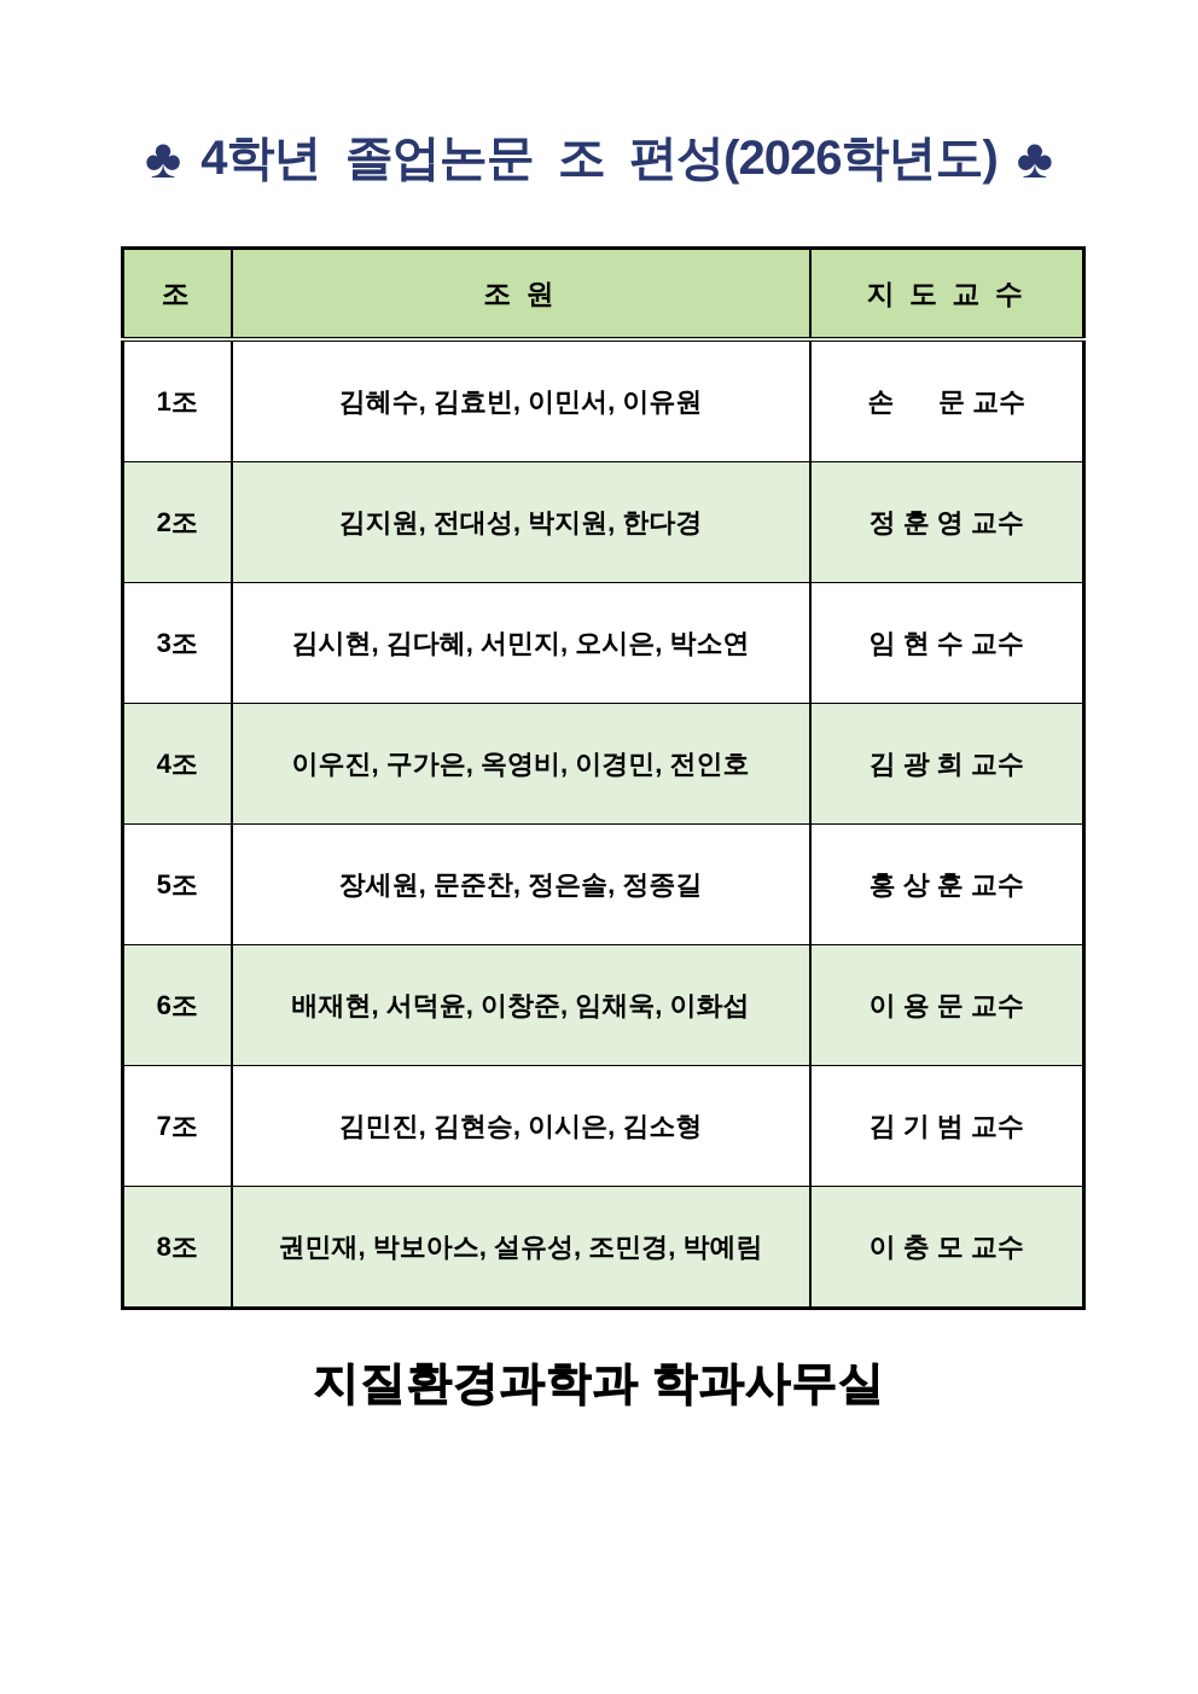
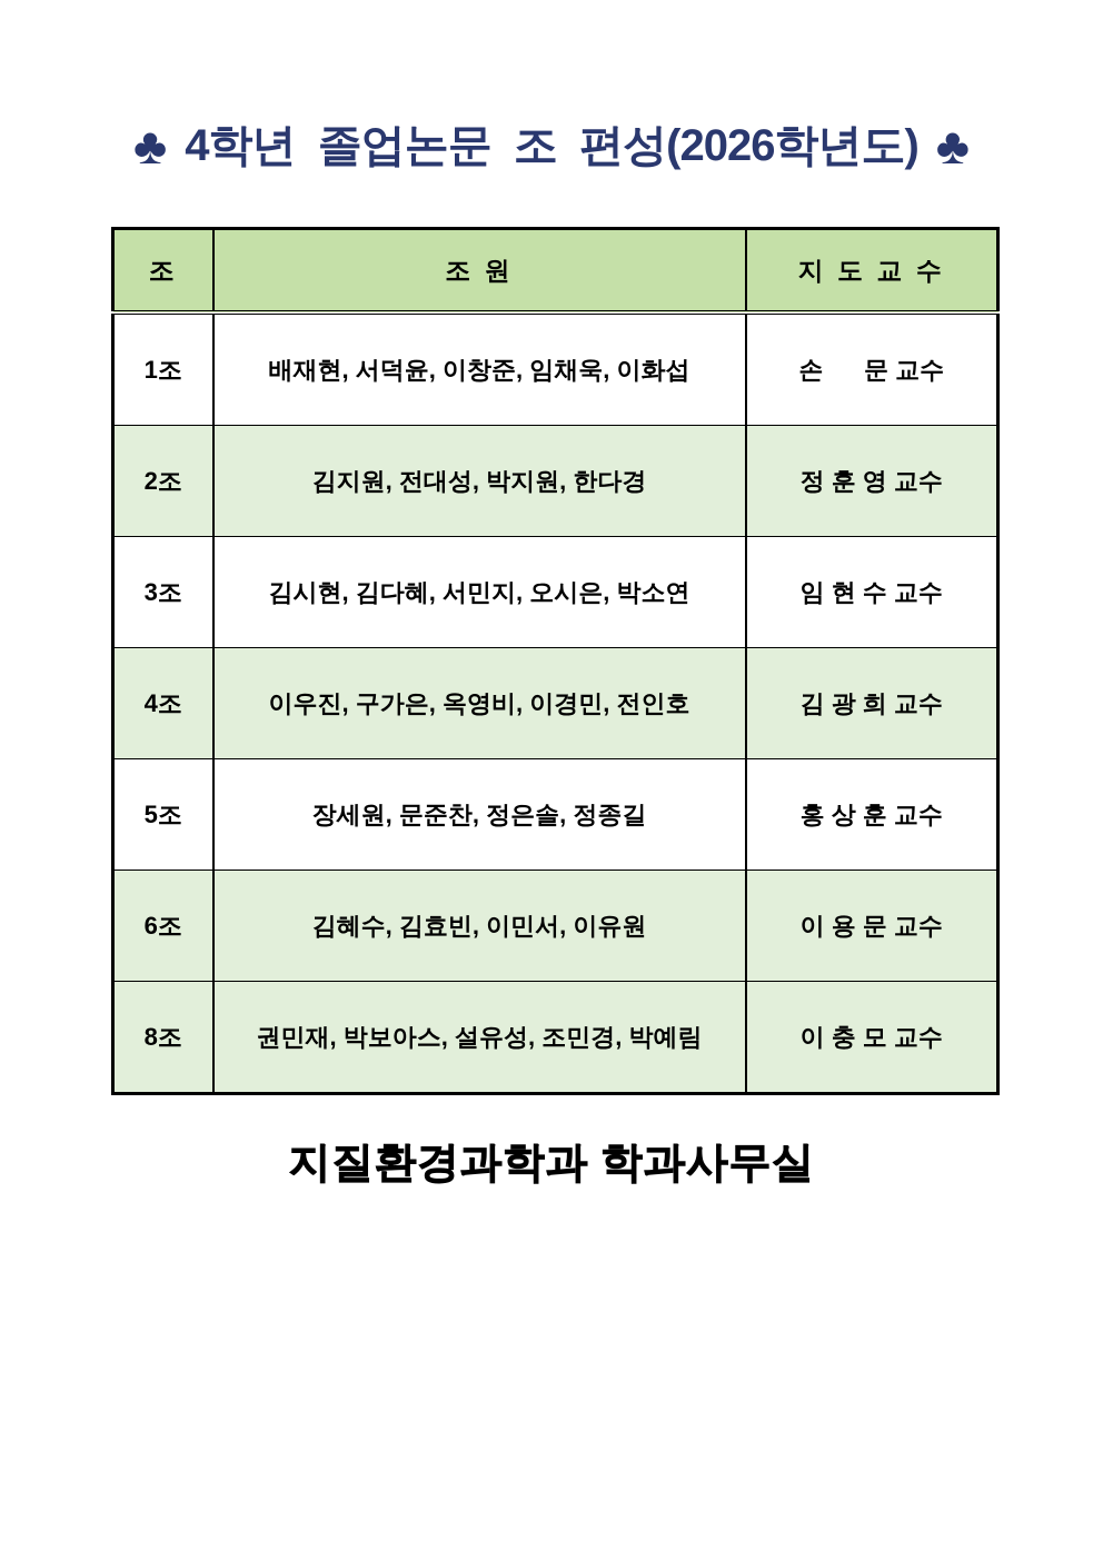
  ♣ 4학년 졸업논문 조 편성(2026학년도) ♣
  조	조 원	지 도 교 수
- 1조	김혜수, 김효빈, 이민서, 이유원	손 문 교수
+ 1조	배재현, 서덕윤, 이창준, 임채욱, 이화섭	손 문 교수
  2조	김지원, 전대성, 박지원, 한다경	정 훈 영 교수
  3조	김시현, 김다혜, 서민지, 오시은, 박소연	임 현 수 교수
  4조	이우진, 구가은, 옥영비, 이경민, 전인호	김 광 희 교수
  5조	장세원, 문준찬, 정은솔, 정종길	홍 상 훈 교수
- 6조	배재현, 서덕윤, 이창준, 임채욱, 이화섭	이 용 문 교수
+ 6조	김혜수, 김효빈, 이민서, 이유원	이 용 문 교수
- 7조	김민진, 김현승, 이시은, 김소형	김 기 범 교수
  8조	권민재, 박보아스, 설유성, 조민경, 박예림	이 충 모 교수
  지질환경과학과 학과사무실
